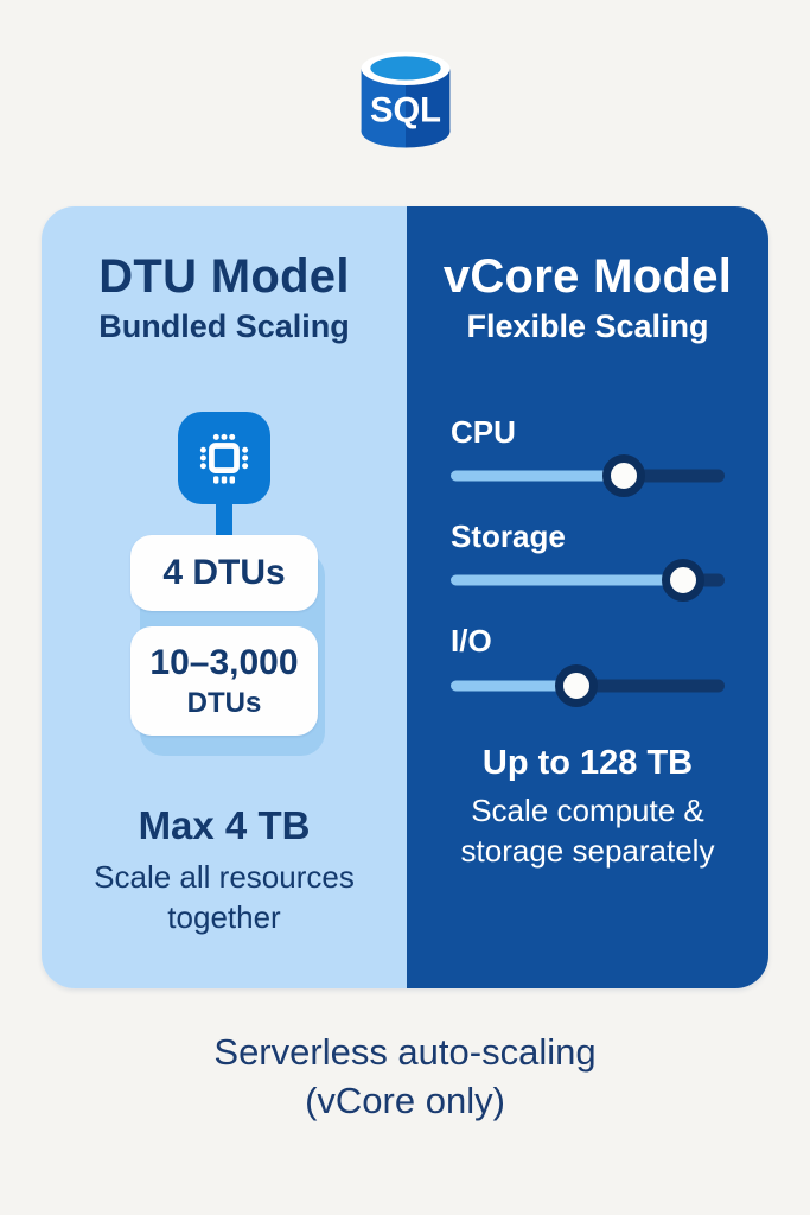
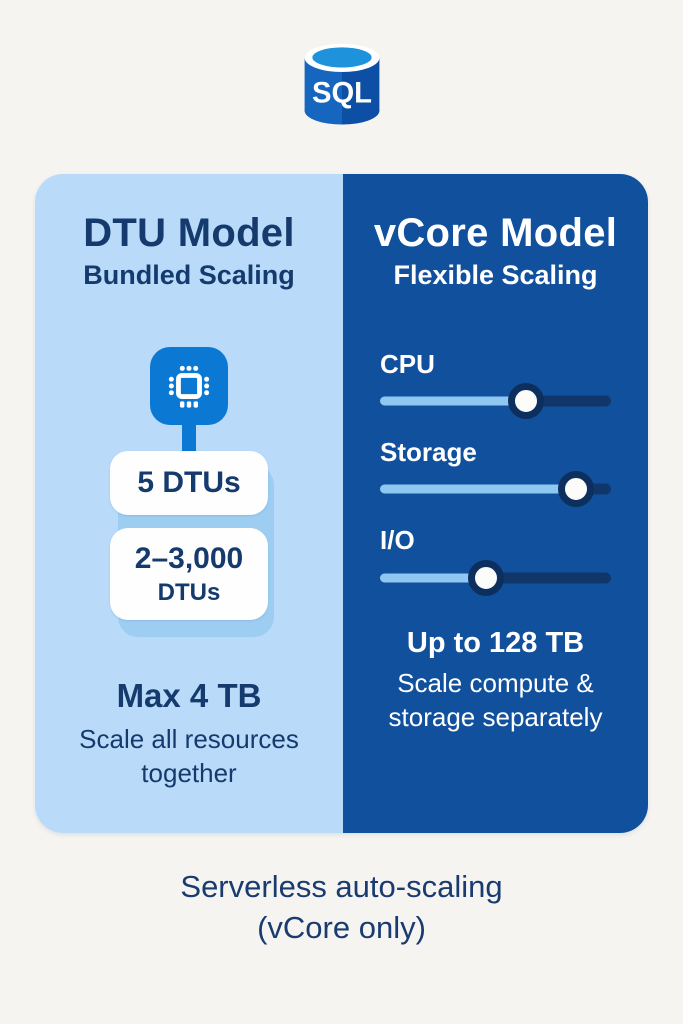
  SQL
  DTU Model
  Bundled Scaling
- 4 DTUs
+ 5 DTUs
- 10–3,000
+ 2–3,000
  DTUs
  Max 4 TB
  Scale all resources together
  vCore Model
  Flexible Scaling
  CPU
  Storage
  I/O
  Up to 128 TB
  Scale compute & storage separately
  Serverless auto-scaling
  (vCore only)
